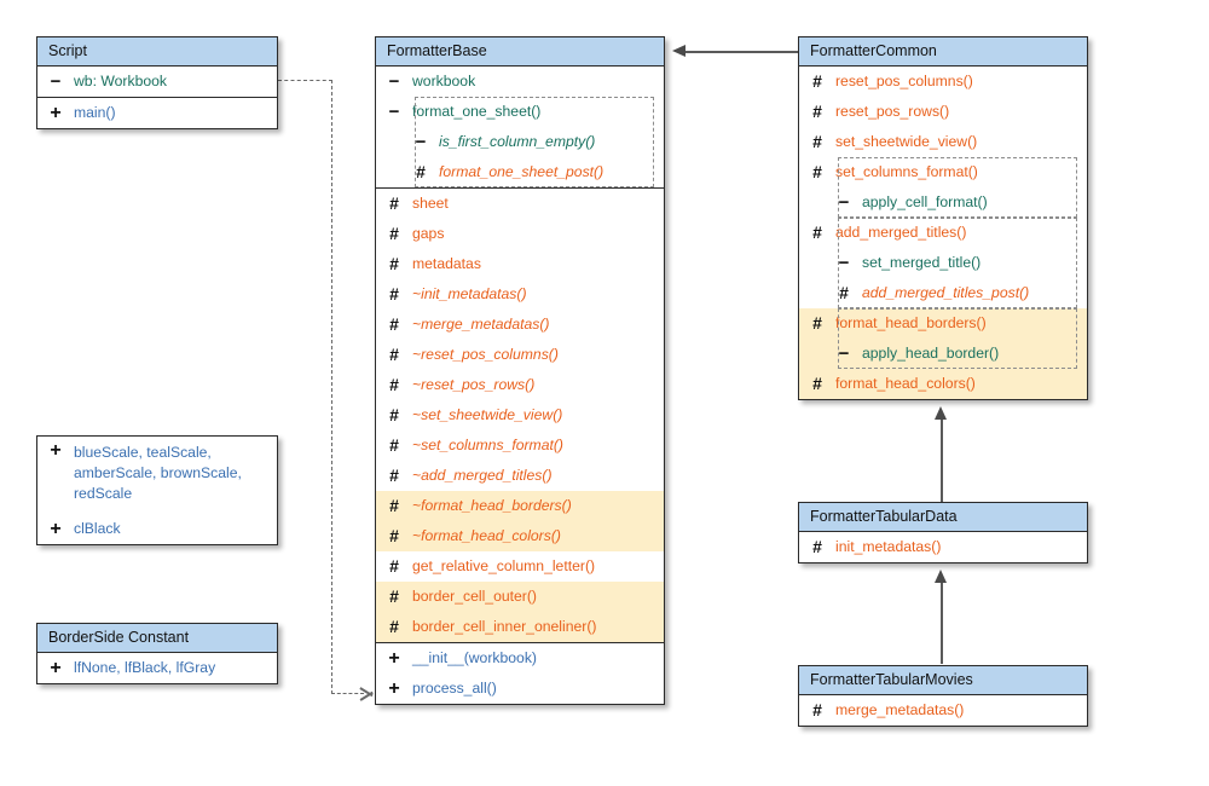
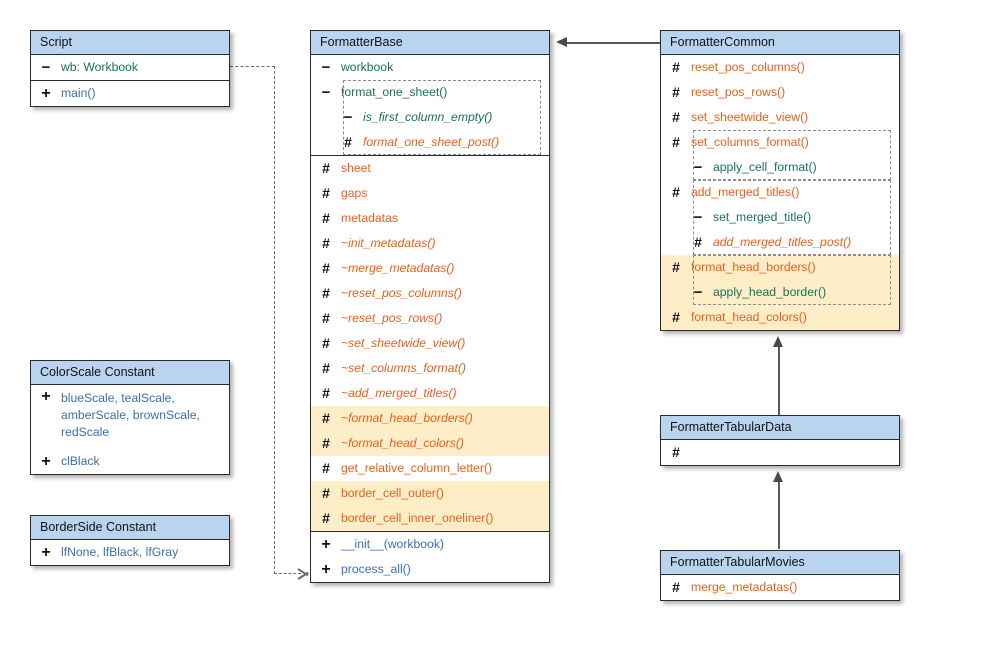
  Script
  −
  wb: Workbook
  +
  main()
+ ColorScale Constant
  +
  blueScale, tealScale, amberScale, brownScale, redScale
  +
  clBlack
  BorderSide Constant
  +
  lfNone, lfBlack, lfGray
  FormatterBase
  −
  workbook
  −
  format_one_sheet()
  −
  is_first_column_empty()
  #
  format_one_sheet_post()
  #
  sheet
  #
  gaps
  #
  metadatas
  #
  ~init_metadatas()
  #
  ~merge_metadatas()
  #
  ~reset_pos_columns()
  #
  ~reset_pos_rows()
  #
  ~set_sheetwide_view()
  #
  ~set_columns_format()
  #
  ~add_merged_titles()
  #
  ~format_head_borders()
  #
  ~format_head_colors()
  #
  get_relative_column_letter()
  #
  border_cell_outer()
  #
  border_cell_inner_oneliner()
  +
  __init__(workbook)
  +
  process_all()
  FormatterCommon
  #
  reset_pos_columns()
  #
  reset_pos_rows()
  #
  set_sheetwide_view()
  #
  set_columns_format()
  −
  apply_cell_format()
  #
  add_merged_titles()
  −
  set_merged_title()
  #
  add_merged_titles_post()
  #
  format_head_borders()
  −
  apply_head_border()
  #
  format_head_colors()
  FormatterTabularData
  #
- init_metadatas()
  FormatterTabularMovies
  #
  merge_metadatas()
